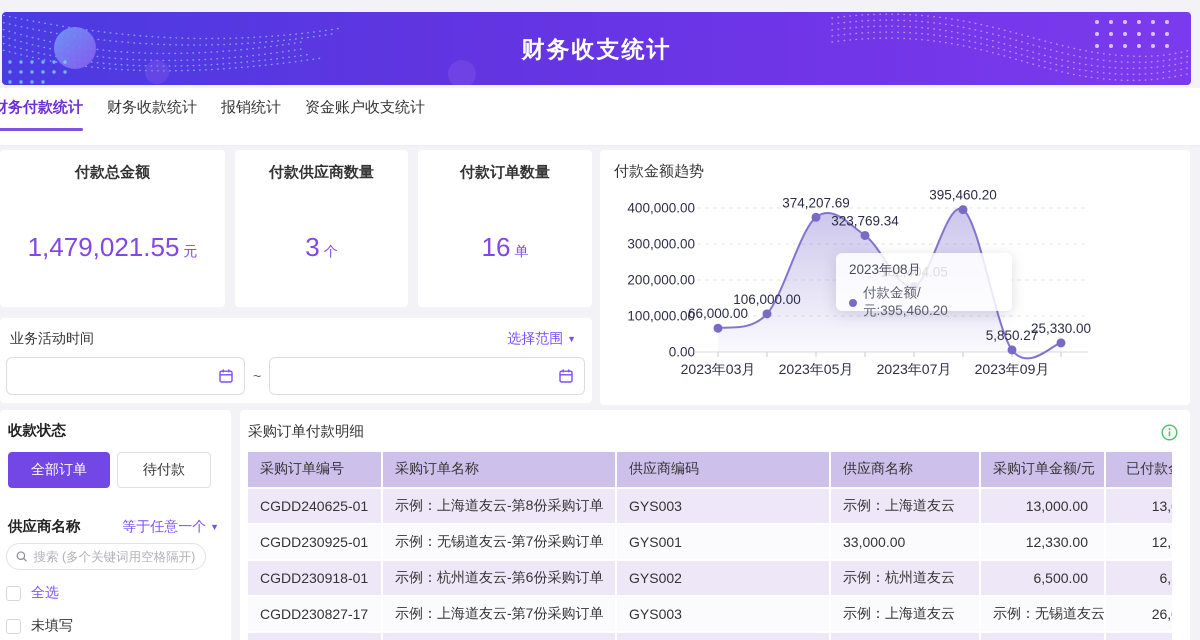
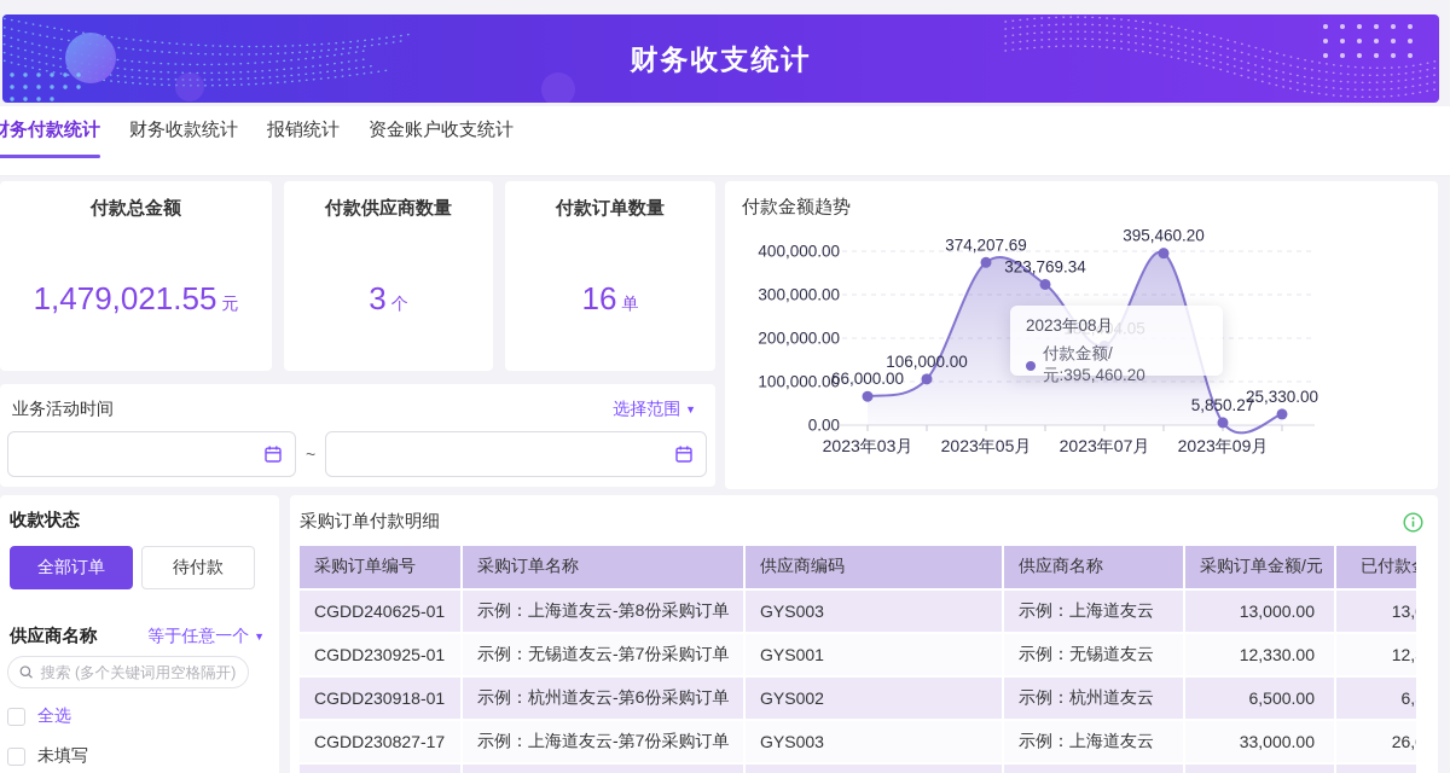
  财务收支统计
  财务付款统计
  财务收款统计
  报销统计
  资金账户收支统计
  付款总金额
  1,479,021.55 元
  付款供应商数量
  3 个
  付款订单数量
  16 单
  付款金额趋势
  0.00
  100,000.00
  200,000.00
  300,000.00
  400,000.00
  2023年03月
  2023年05月
  2023年07月
  2023年09月
  66,000.00
  106,000.00
  374,207.69
  323,769.34
  182,404.05
  395,460.20
  5,850.27
  25,330.00
  2023年08月
  付款金额/元:395,460.20
  业务活动时间
  选择范围 ▼
  ~
  收款状态
  全部订单
  待付款
  供应商名称
  等于任意一个 ▼
  搜索 (多个关键词用空格隔开)
  全选
  未填写
  采购订单付款明细
  采购订单编号	采购订单名称	供应商编码	供应商名称	采购订单金额/元	已付款
  CGDD240625-01	示例：上海道友云-第8份采购订单	GYS003	示例：上海道友云	13,000.00	13,
- CGDD230925-01	示例：无锡道友云-第7份采购订单	GYS001	33,000.00	12,330.00	12,
+ CGDD230925-01	示例：无锡道友云-第7份采购订单	GYS001	示例：无锡道友云	12,330.00	12,
  CGDD230918-01	示例：杭州道友云-第6份采购订单	GYS002	示例：杭州道友云	6,500.00	6,
- CGDD230827-17	示例：上海道友云-第7份采购订单	GYS003	示例：上海道友云	示例：无锡道友云	26,
+ CGDD230827-17	示例：上海道友云-第7份采购订单	GYS003	示例：上海道友云	33,000.00	26,
